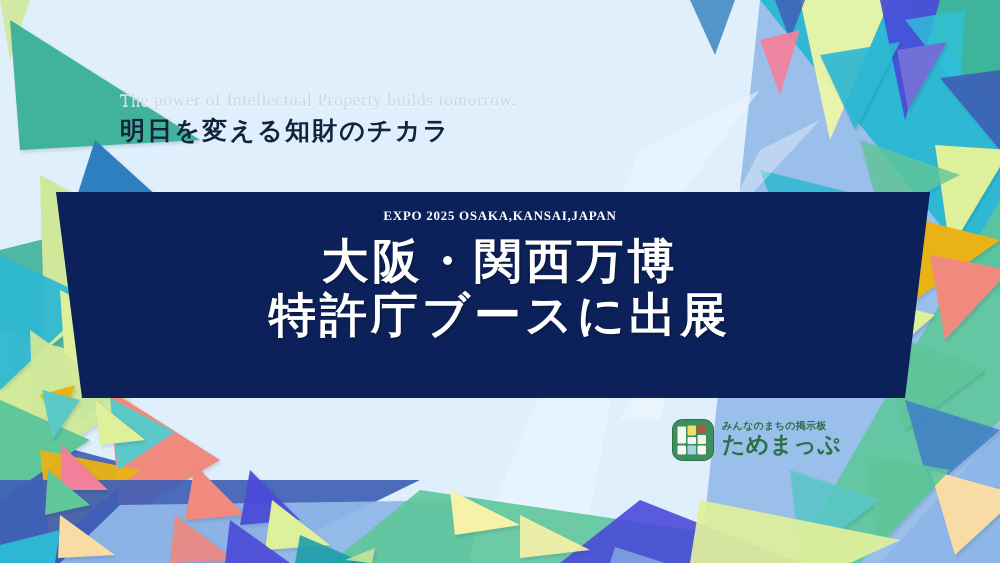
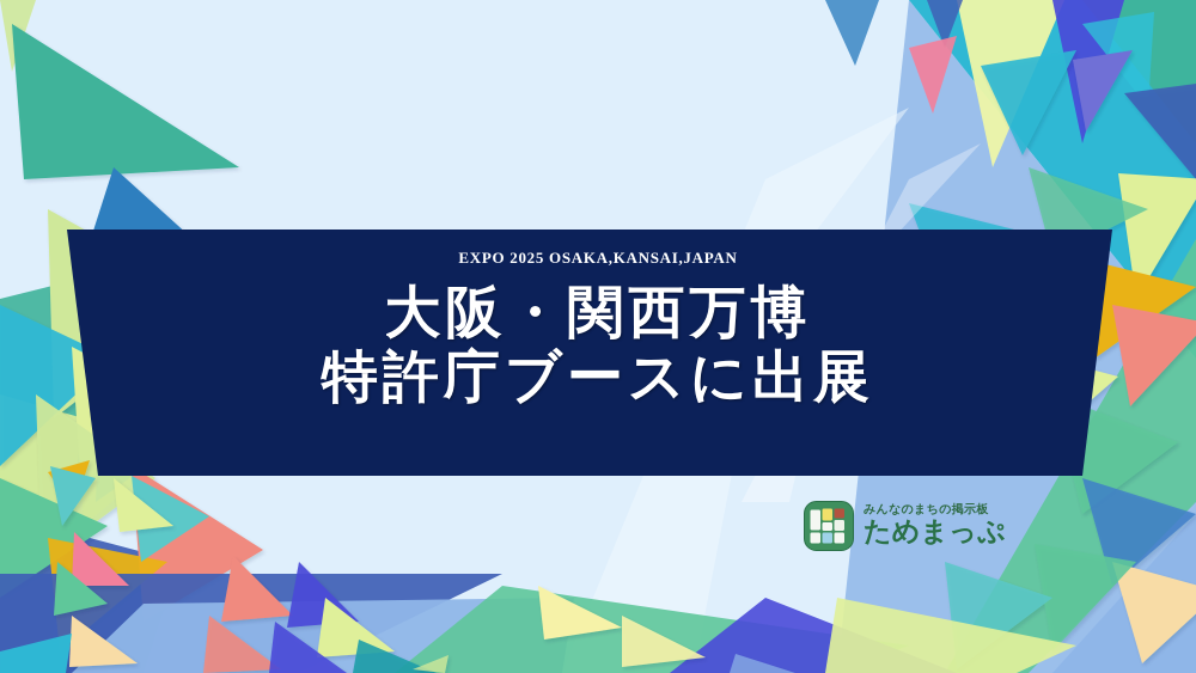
- The power of Intellectual Property builds tomorrow.
- 明日を変える知財のチカラ
  EXPO 2025 OSAKA,KANSAI,JAPAN
  大阪・関西万博
  特許庁ブースに出展
  みんなのまちの掲示板
  ためまっぷ
